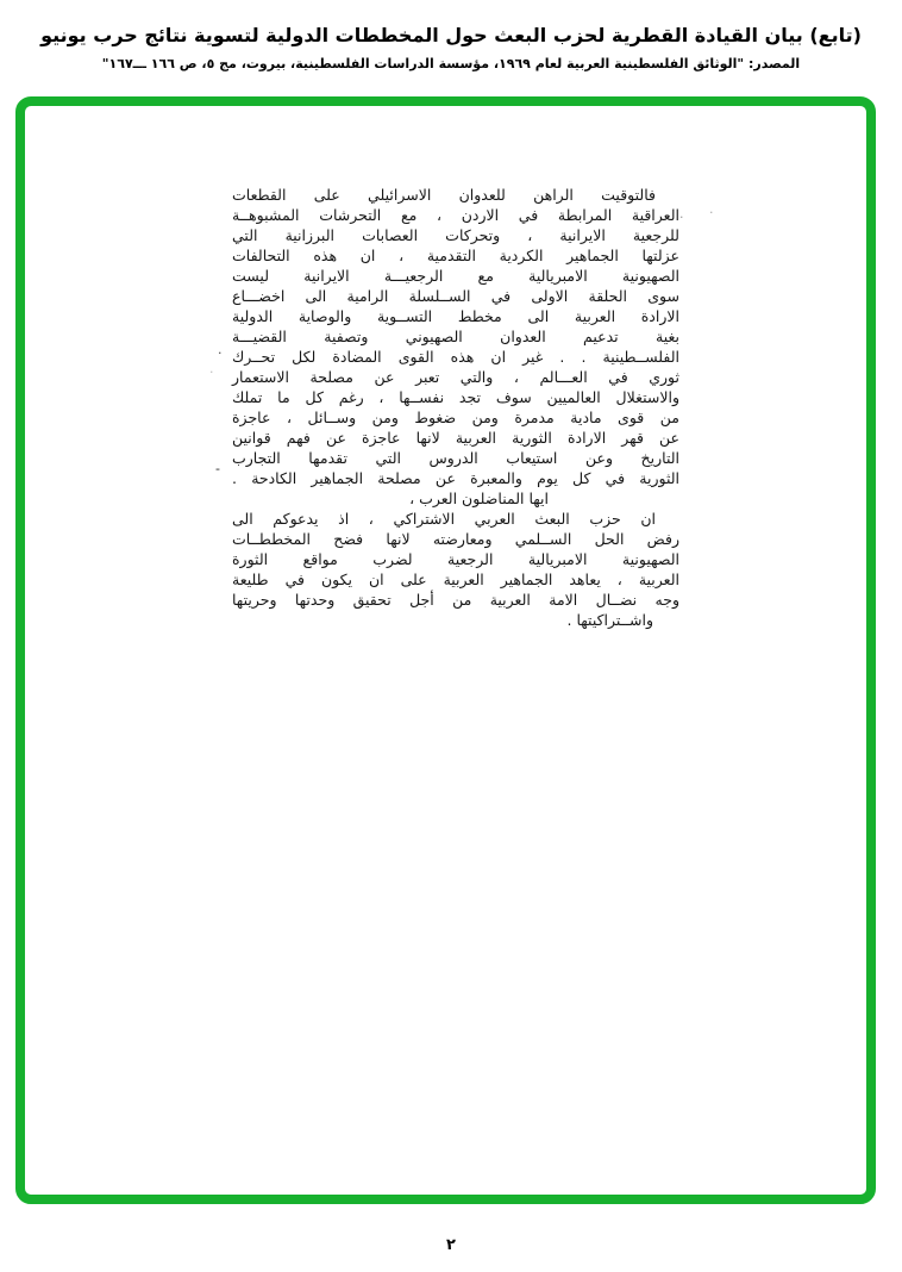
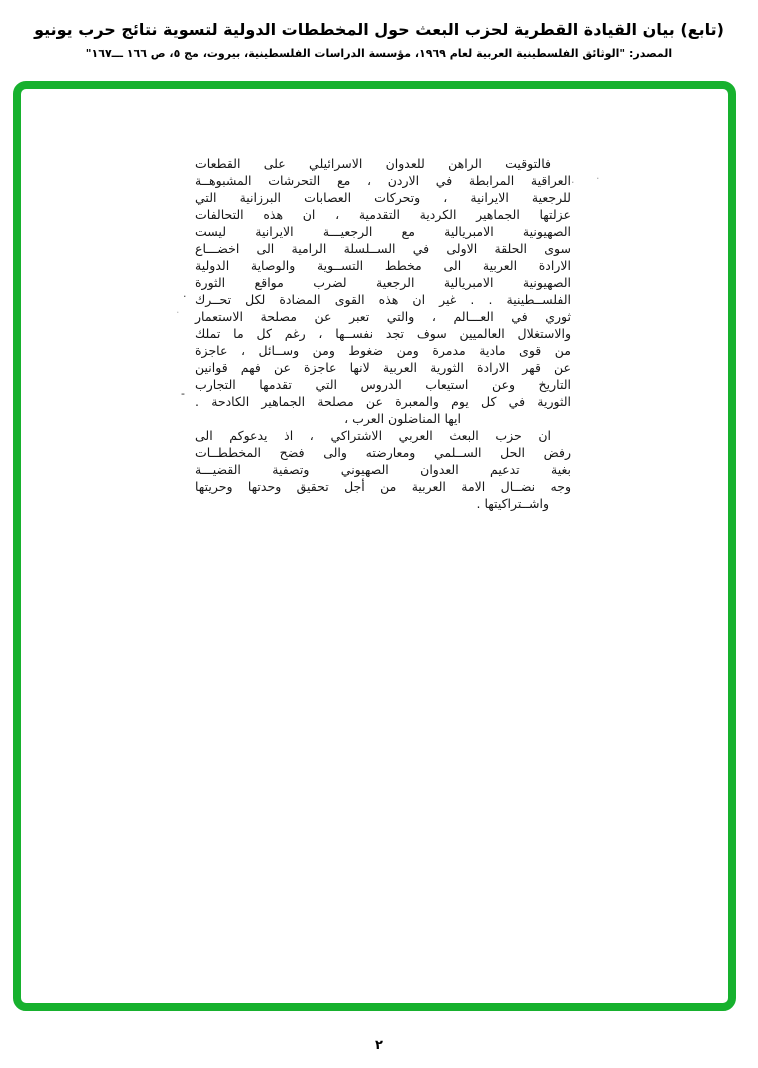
  (تابع) بيان القيادة القطرية لحزب البعث حول المخططات الدولية لتسوية نتائج حرب يونيو
  المصدر: "الوثائق الفلسطينية العربية لعام ١٩٦٩، مؤسسة الدراسات الفلسطينية، بيروت، مج ٥، ص ١٦٦ ـــ١٦٧"
  فالتوقيت الراهن للعدوان الاسرائيلي على القطعات
  العراقية المرابطة في الاردن ، مع التحرشات المشبوهــة
  للرجعية الايرانية ، وتحركات العصابات البرزانية التي
  عزلتها الجماهير الكردية التقدمية ، ان هذه التحالفات
  الصهيونية الامبريالية مع الرجعيـــة الايرانية ليست
  سوى الحلقة الاولى في الســلسلة الرامية الى اخضـــاع
  الارادة العربية الى مخطط التســوية والوصاية الدولية
- بغية تدعيم العدوان الصهيوني وتصفية القضيـــة
+ الصهيونية الامبريالية الرجعية لضرب مواقع الثورة
  الفلســطينية . . غير ان هذه القوى المضادة لكل تحــرك
  ثوري في العـــالم ، والتي تعبر عن مصلحة الاستعمار
  والاستغلال العالميين سوف تجد نفســها ، رغم كل ما تملك
  من قوى مادية مدمرة ومن ضغوط ومن وســائل ، عاجزة
  عن قهر الارادة الثورية العربية لانها عاجزة عن فهم قوانين
  التاريخ وعن استيعاب الدروس التي تقدمها التجارب
  الثورية في كل يوم والمعبرة عن مصلحة الجماهير الكادحة .
  ايها المناضلون العرب ،
  ان حزب البعث العربي الاشتراكي ، اذ يدعوكم الى
- رفض الحل الســلمي ومعارضته لانها فضح المخططــات
+ رفض الحل الســلمي ومعارضته والى فضح المخططــات
- الصهيونية الامبريالية الرجعية لضرب مواقع الثورة
+ بغية تدعيم العدوان الصهيوني وتصفية القضيـــة
- العربية ، يعاهد الجماهير العربية على ان يكون في طليعة
  وجه نضــال الامة العربية من أجل تحقيق وحدتها وحريتها
  واشــتراكيتها .
  ٢
  -
  ·
  ·
  ·
  ·
